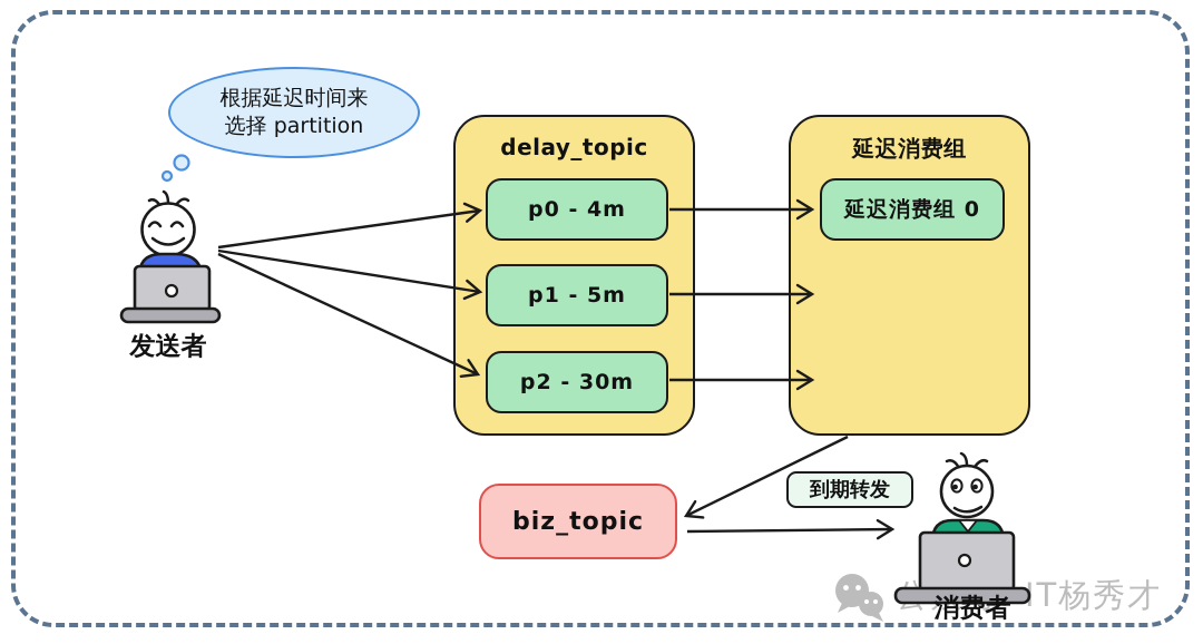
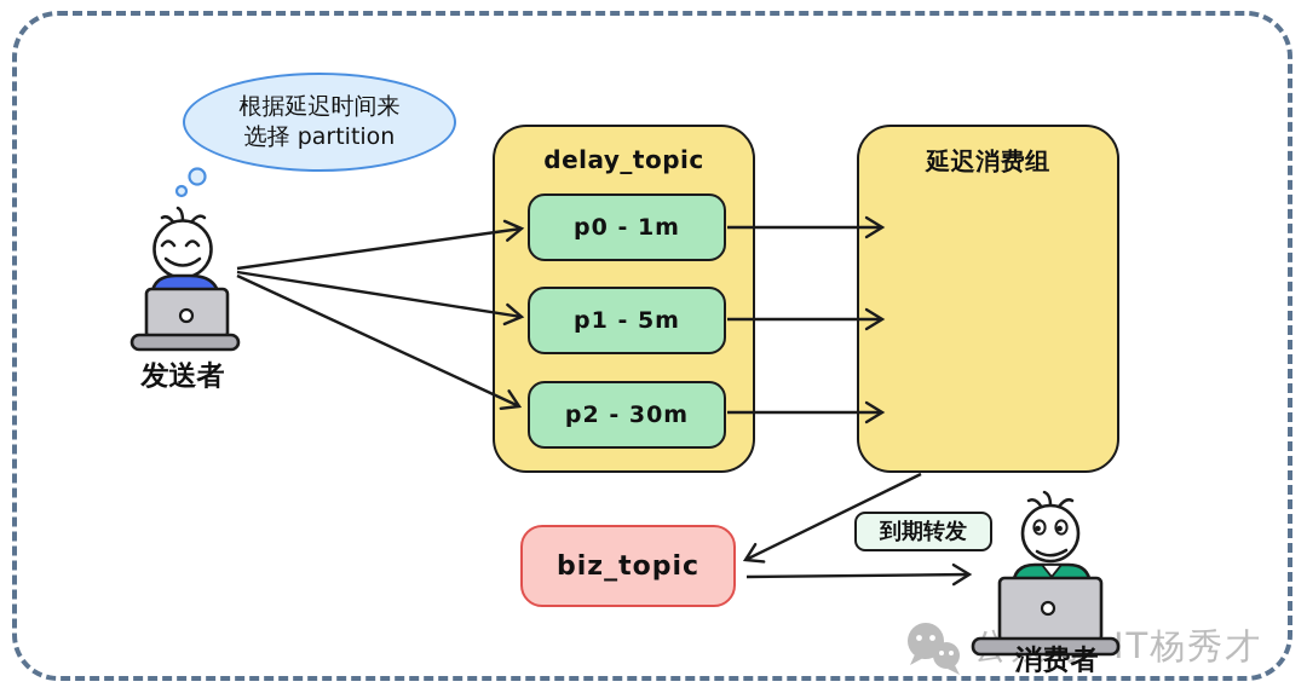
  根据延迟时间来
  选择 partition
  delay_topic
- p0 - 4m
+ p0 - 1m
  p1 - 5m
  p2 - 30m
  延迟消费组
- 延迟消费组 0
  biz_topic
  到期转发
  发送者
  消费者
